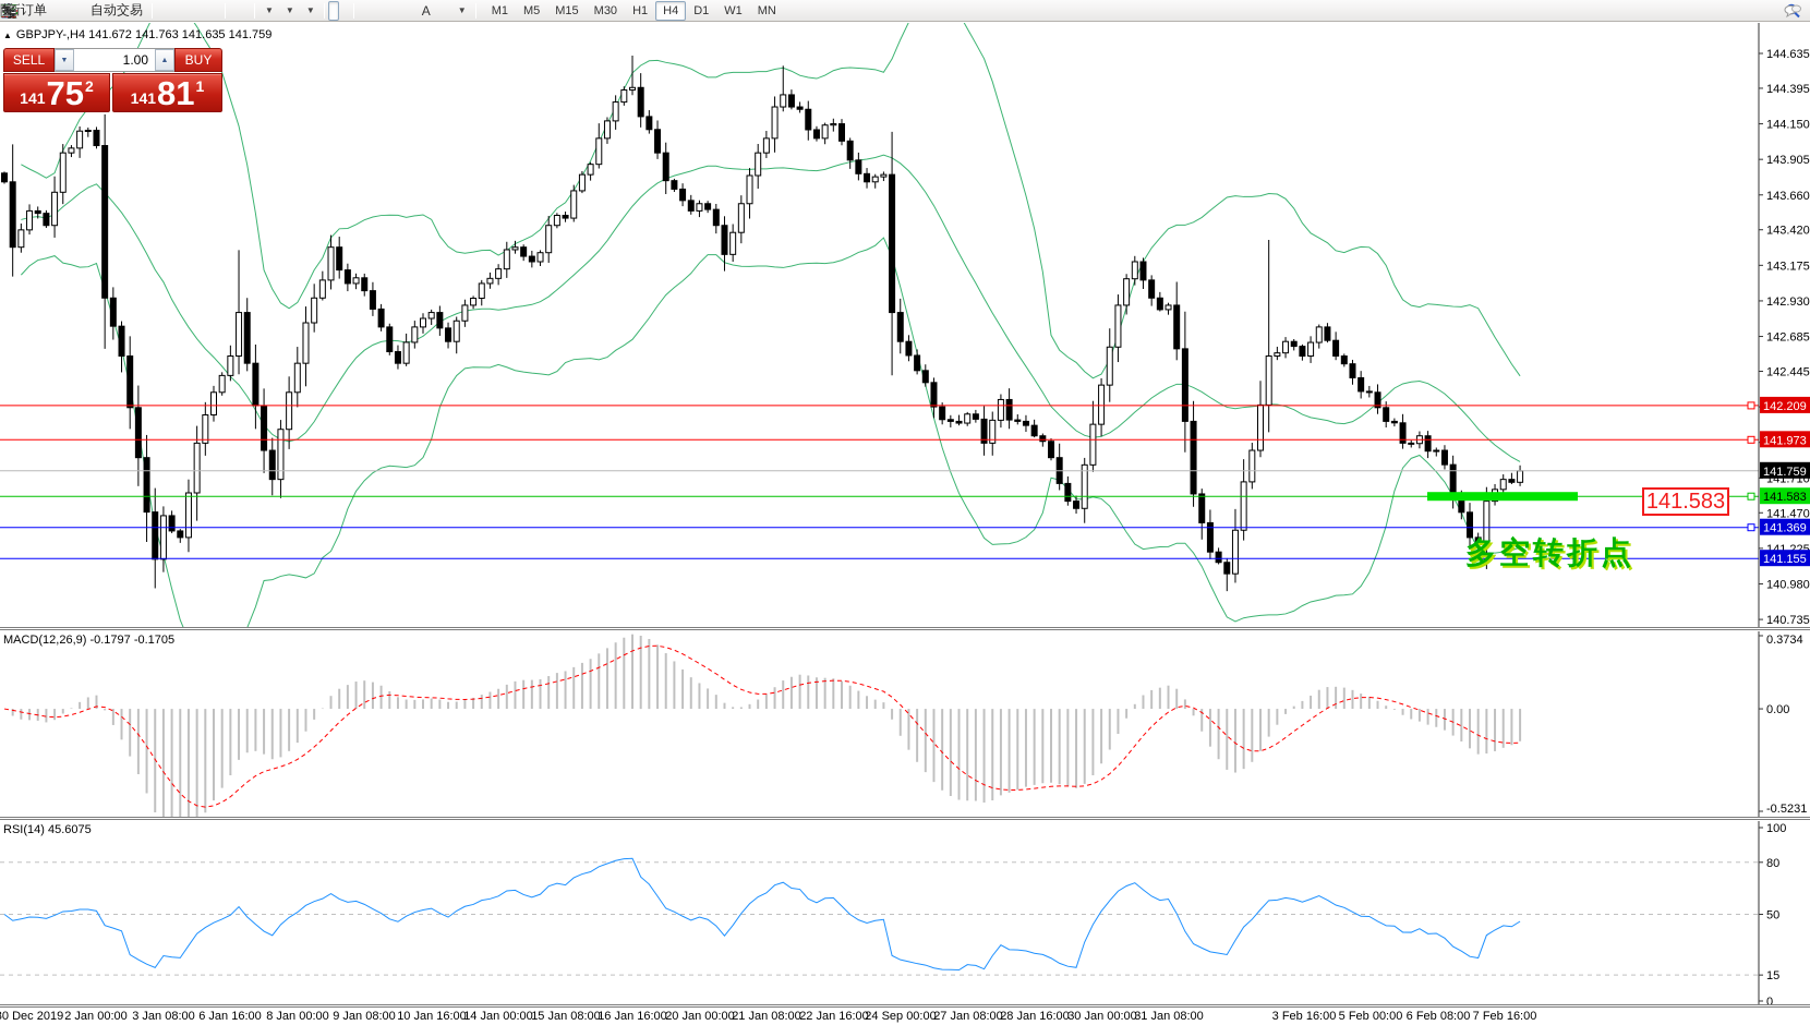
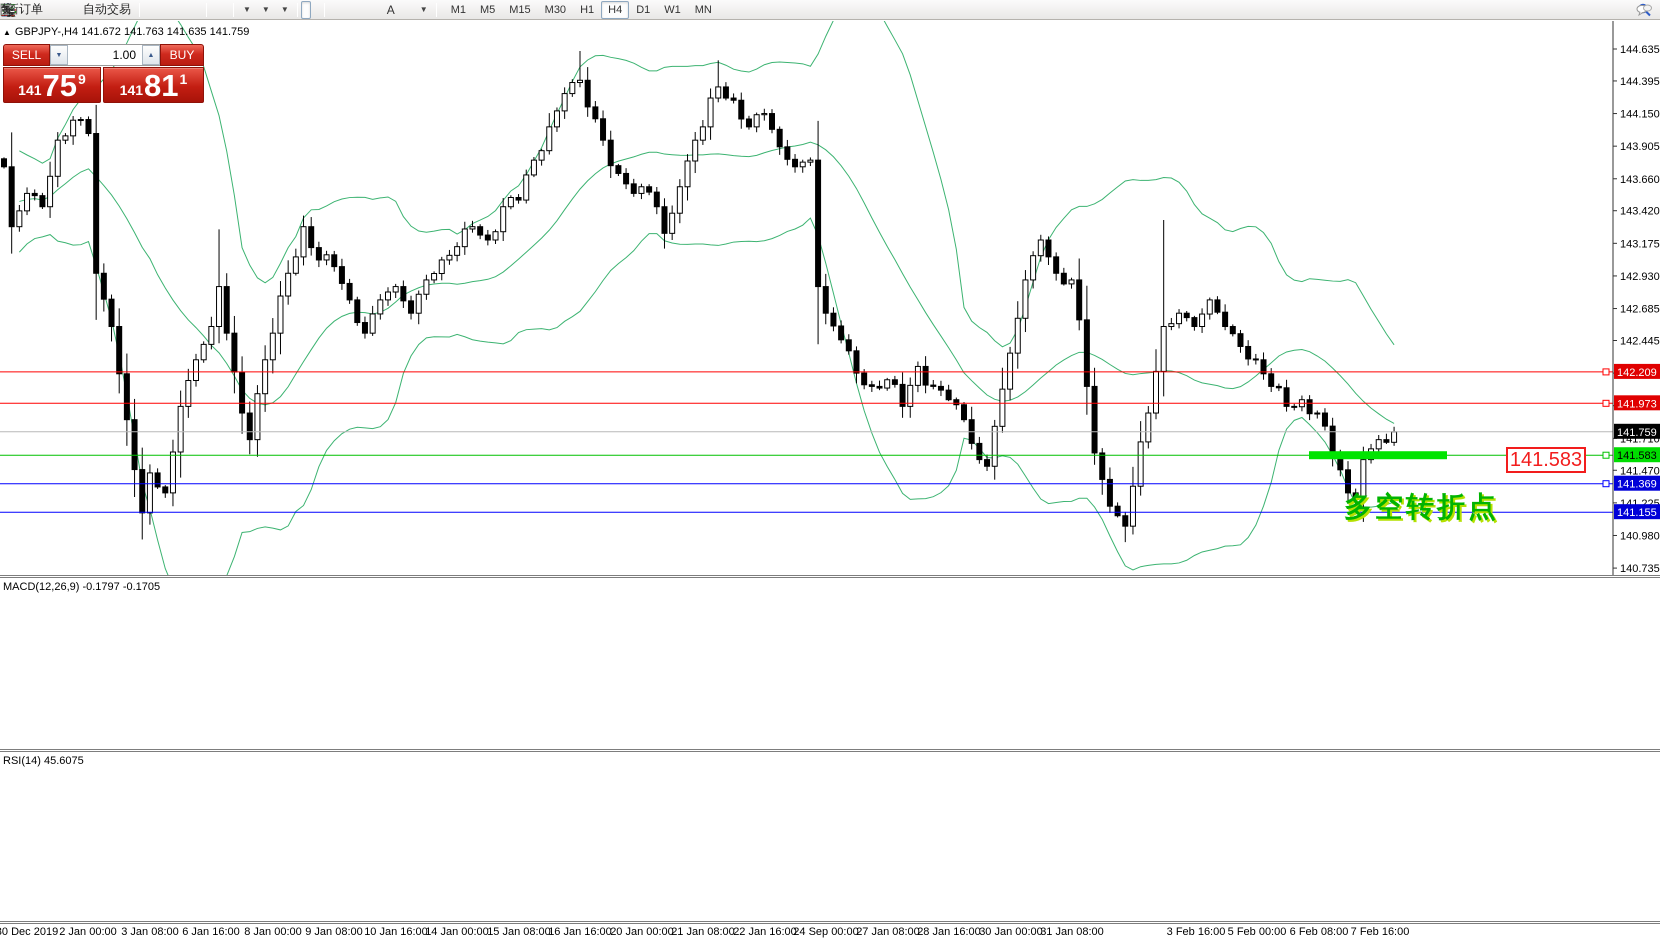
  自动交易
  ▼
  ▼
  ▼
  A
  T
  ▼
  M1
  M5
  M15
  M30
  H1
  H4
  D1
  W1
  MN
  ▲ GBPJPY-,H4 141.672 141.763 141.635 141.759
  SELL
  1.00
  BUY
  141
  75
- 2
+ 9
  141
  81
  1
  144.635
  144.395
  144.150
  143.905
  143.660
  143.420
  143.175
  142.930
  142.685
  142.445
  141.710
  141.470
  141.225
  140.980
  140.735
  142.209
  141.973
  141.759
  141.583
  141.369
  141.155
- 0.3734
- 0.00
- -0.5231
- 100
- 80
- 50
- 15
- 0
  MACD(12,26,9) -0.1797 -0.1705
  RSI(14) 45.6075
  141.583
  多空转折点
  0 Dec 2019
  2 Jan 00:00
  3 Jan 08:00
  6 Jan 16:00
  8 Jan 00:00
  9 Jan 08:00
  10 Jan 16:00
  14 Jan 00:00
  15 Jan 08:00
  16 Jan 16:00
  20 Jan 00:00
  21 Jan 08:00
  22 Jan 16:00
  24 Sep 00:00
  27 Jan 08:00
  28 Jan 16:00
  30 Jan 00:00
  31 Jan 08:00
  3 Feb 16:00
  5 Feb 00:00
  6 Feb 08:00
  7 Feb 16:00
